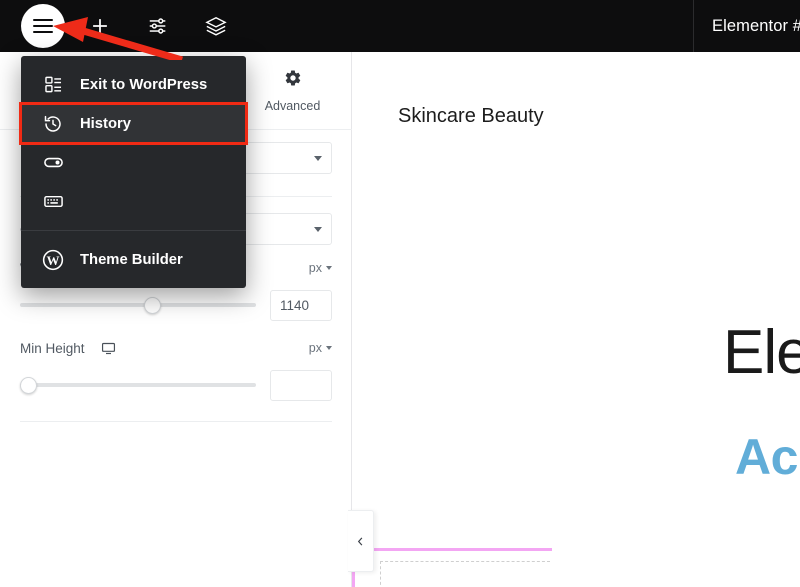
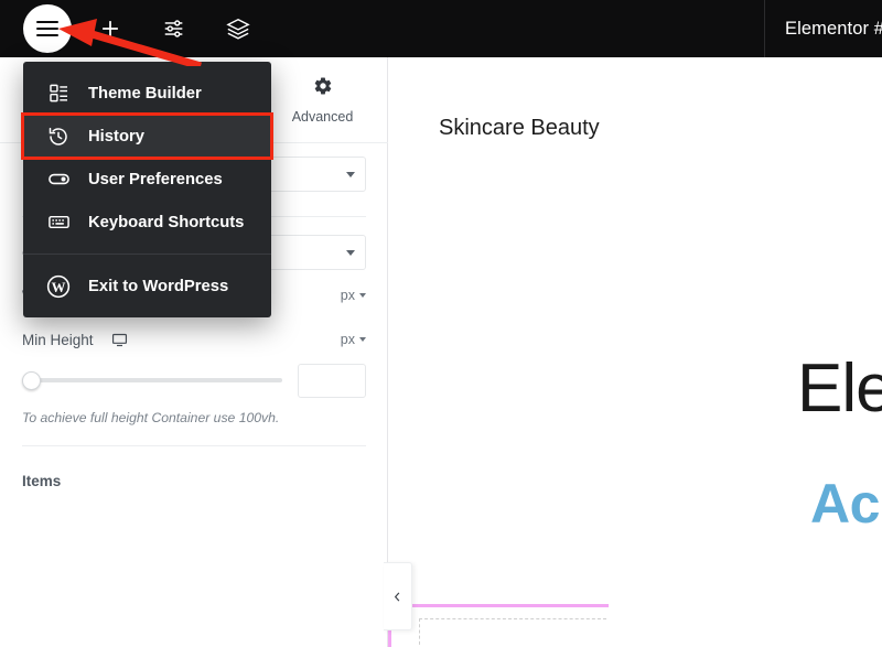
  Advanced
  px
- 1140
  Min Height
  px
+ To achieve full height Container use 100vh.
+ Items
  Skincare Beauty
  Ele
  Ac
  Elementor #
- Exit to WordPress
+ Theme Builder
  History
+ User Preferences
+ Keyboard Shortcuts
  W
- Theme Builder
+ Exit to WordPress
